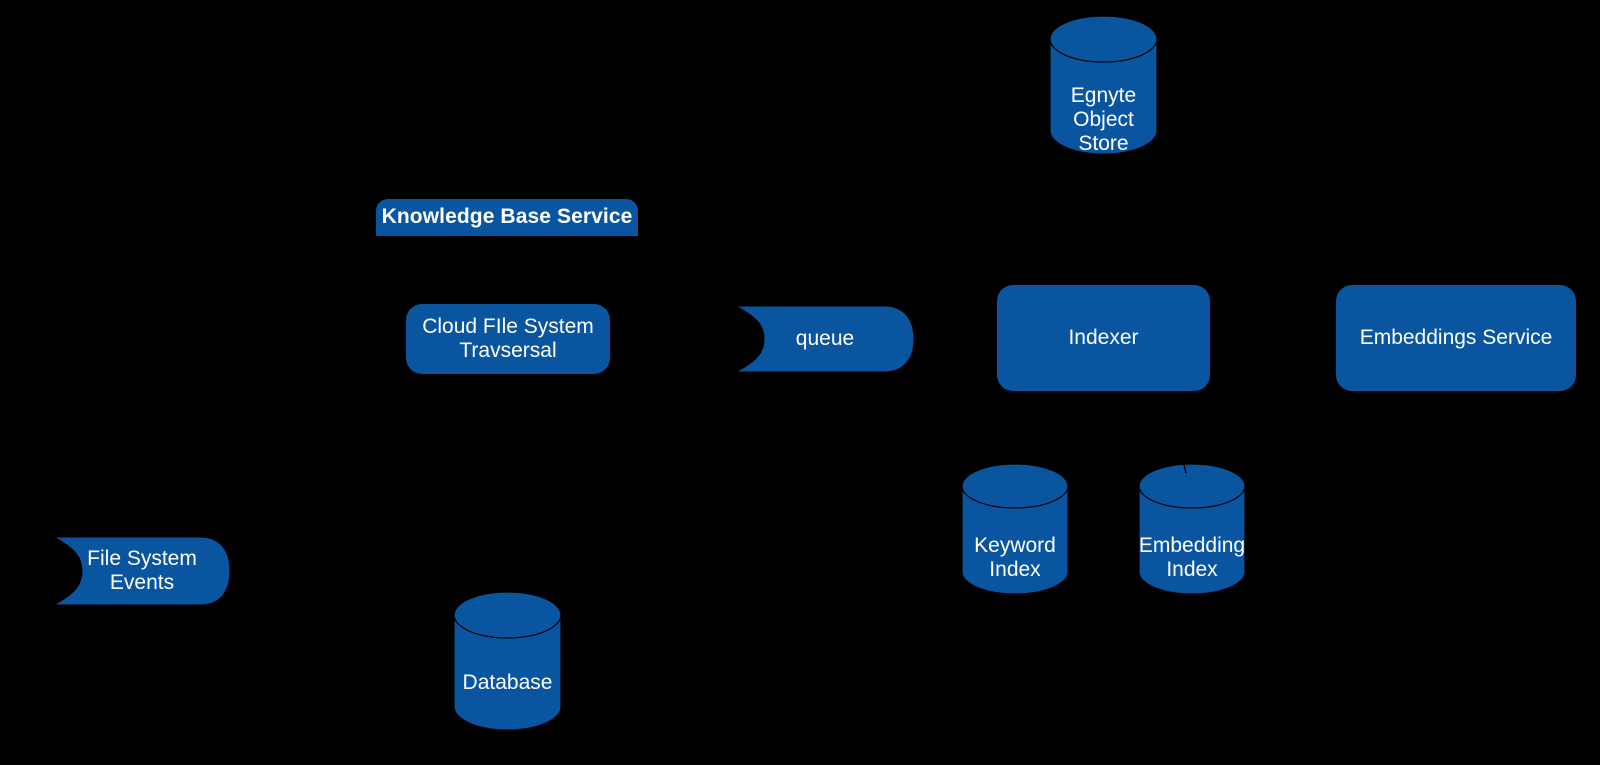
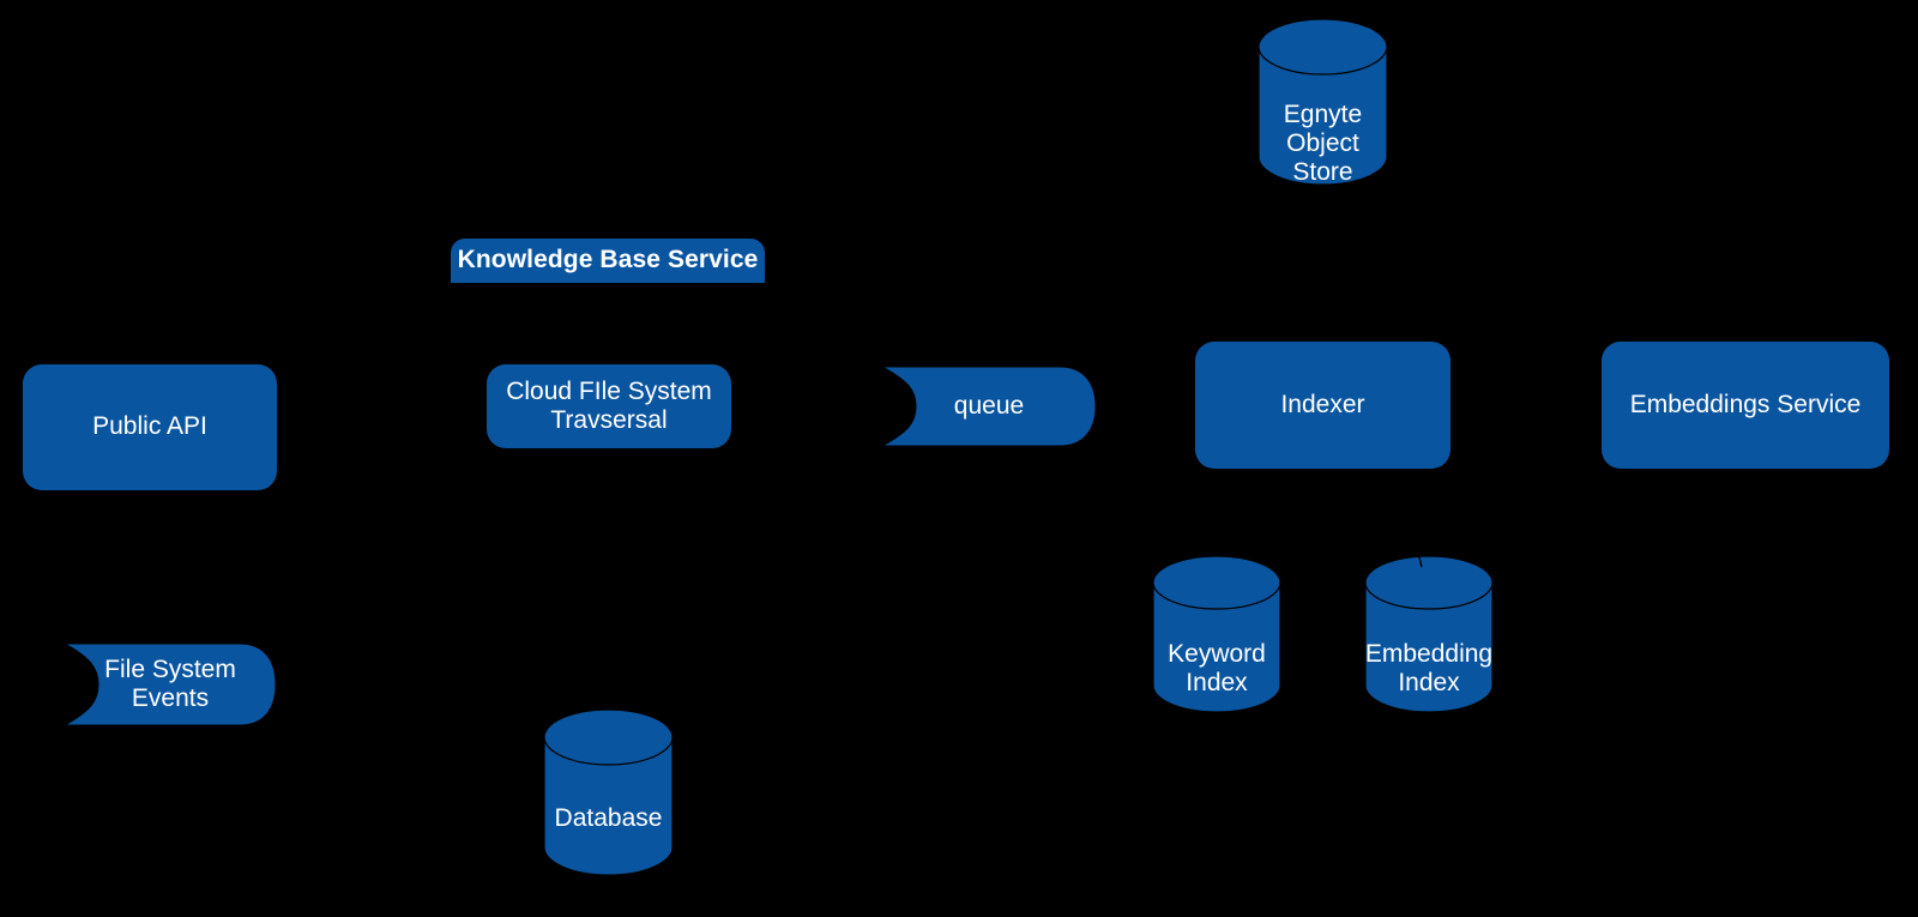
  Egnyte
  Object
  Store
  Knowledge Base Service
+ Public API
  Cloud FIle System
  Travsersal
  queue
  Indexer
  Embeddings Service
  Keyword
  Index
  Embedding
  Index
  File System
  Events
  Database
